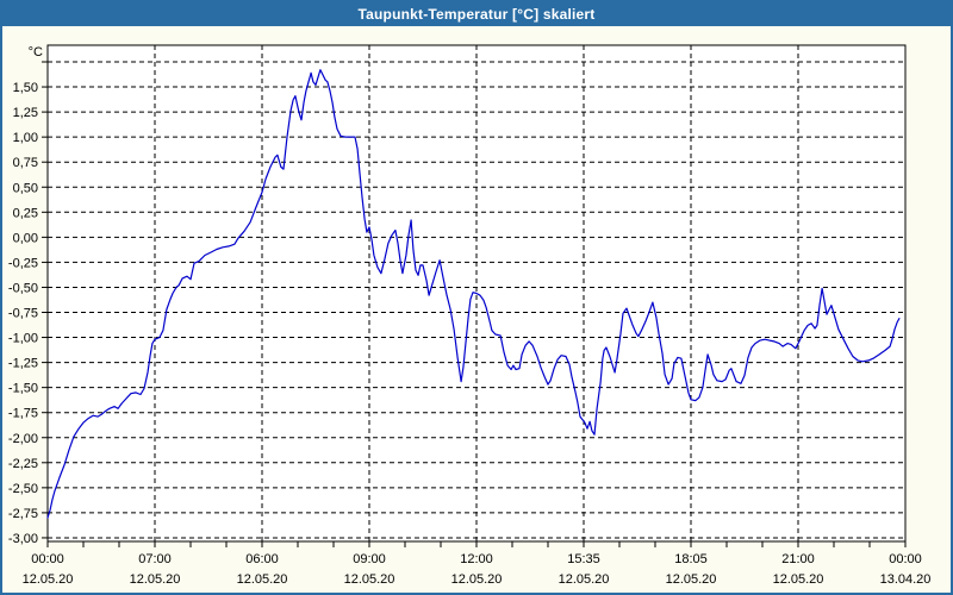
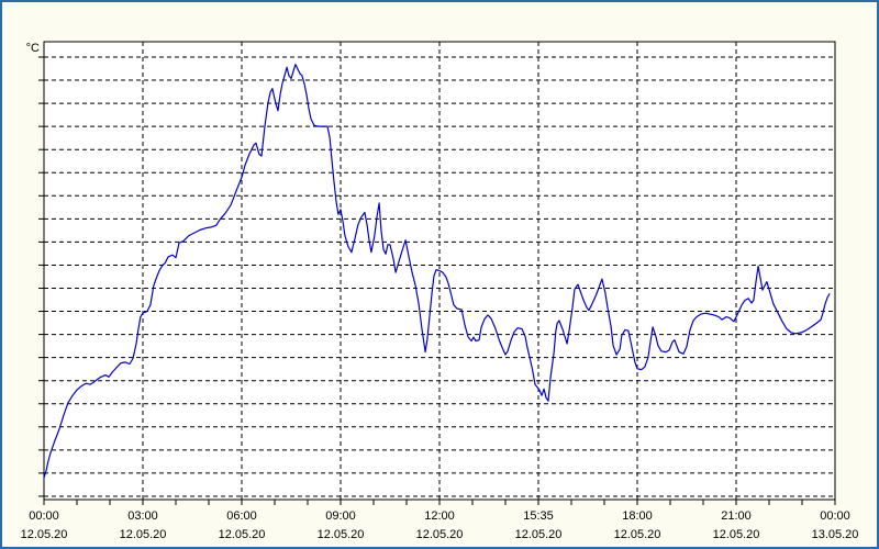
- Taupunkt-Temperatur [°C] skaliert
- 1,50
- 1,25
- 1,00
- 0,75
- 0,50
- 0,25
- 0,00
- -0,25
- -0,50
- -0,75
- -1,00
- -1,25
- -1,50
- -1,75
- -2,00
- -2,25
- -2,50
- -2,75
- -3,00
  °C
  00:00
- 07:00
+ 03:00
  06:00
  09:00
  12:00
  15:35
- 18:05
+ 18:00
  21:00
  00:00
  12.05.20
  12.05.20
  12.05.20
  12.05.20
  12.05.20
  12.05.20
  12.05.20
  12.05.20
- 13.04.20
+ 13.05.20
